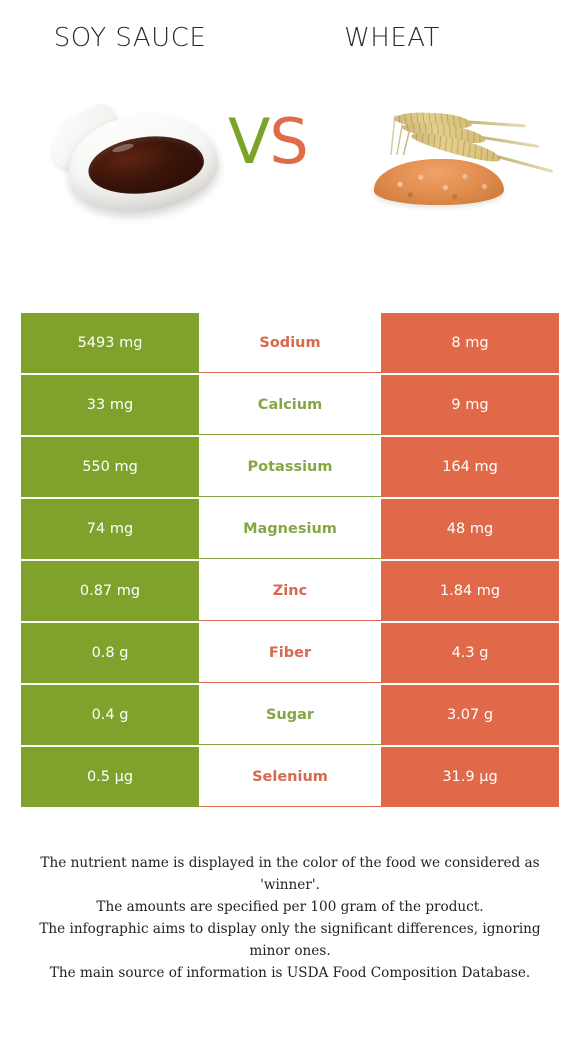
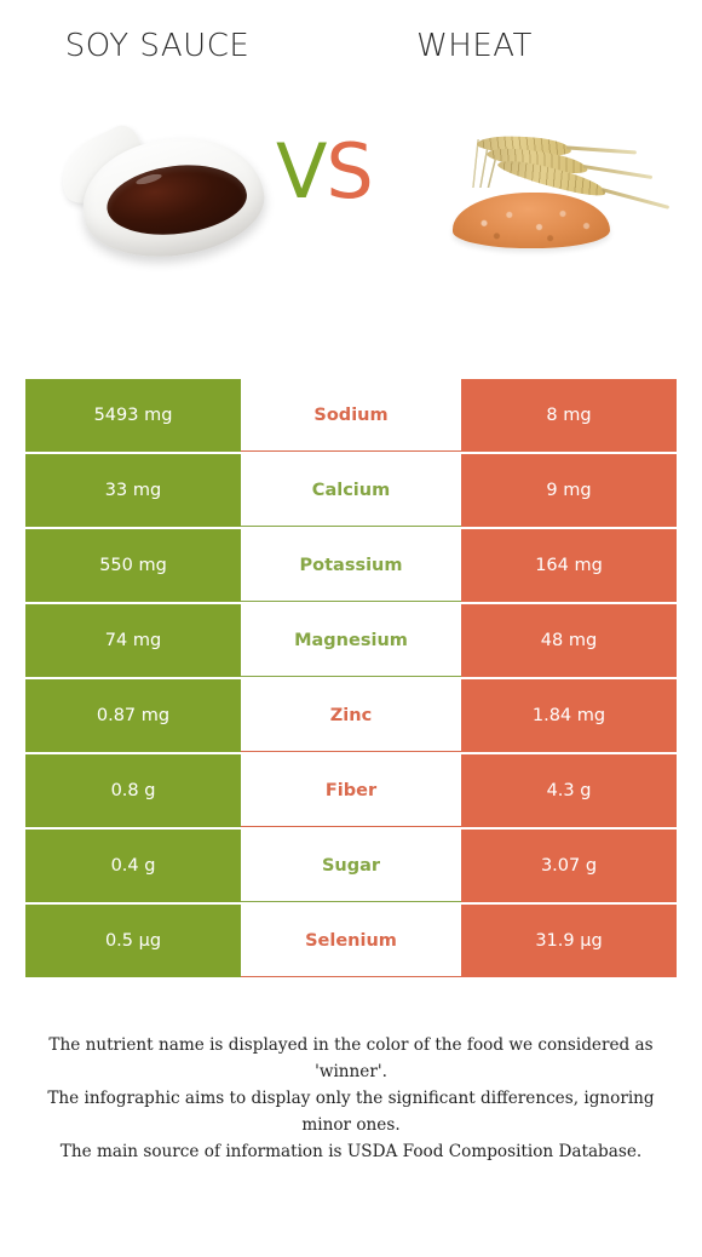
  SOY SAUCE
  WHEAT
  VS
  5493 mg
  Sodium
  8 mg
  33 mg
  Calcium
  9 mg
  550 mg
  Potassium
  164 mg
  74 mg
  Magnesium
  48 mg
  0.87 mg
  Zinc
  1.84 mg
  0.8 g
  Fiber
  4.3 g
  0.4 g
  Sugar
  3.07 g
  0.5 µg
  Selenium
  31.9 µg
  The nutrient name is displayed in the color of the food we considered as 'winner'.
- The amounts are specified per 100 gram of the product.
  The infographic aims to display only the significant differences, ignoring minor ones.
  The main source of information is USDA Food Composition Database.
